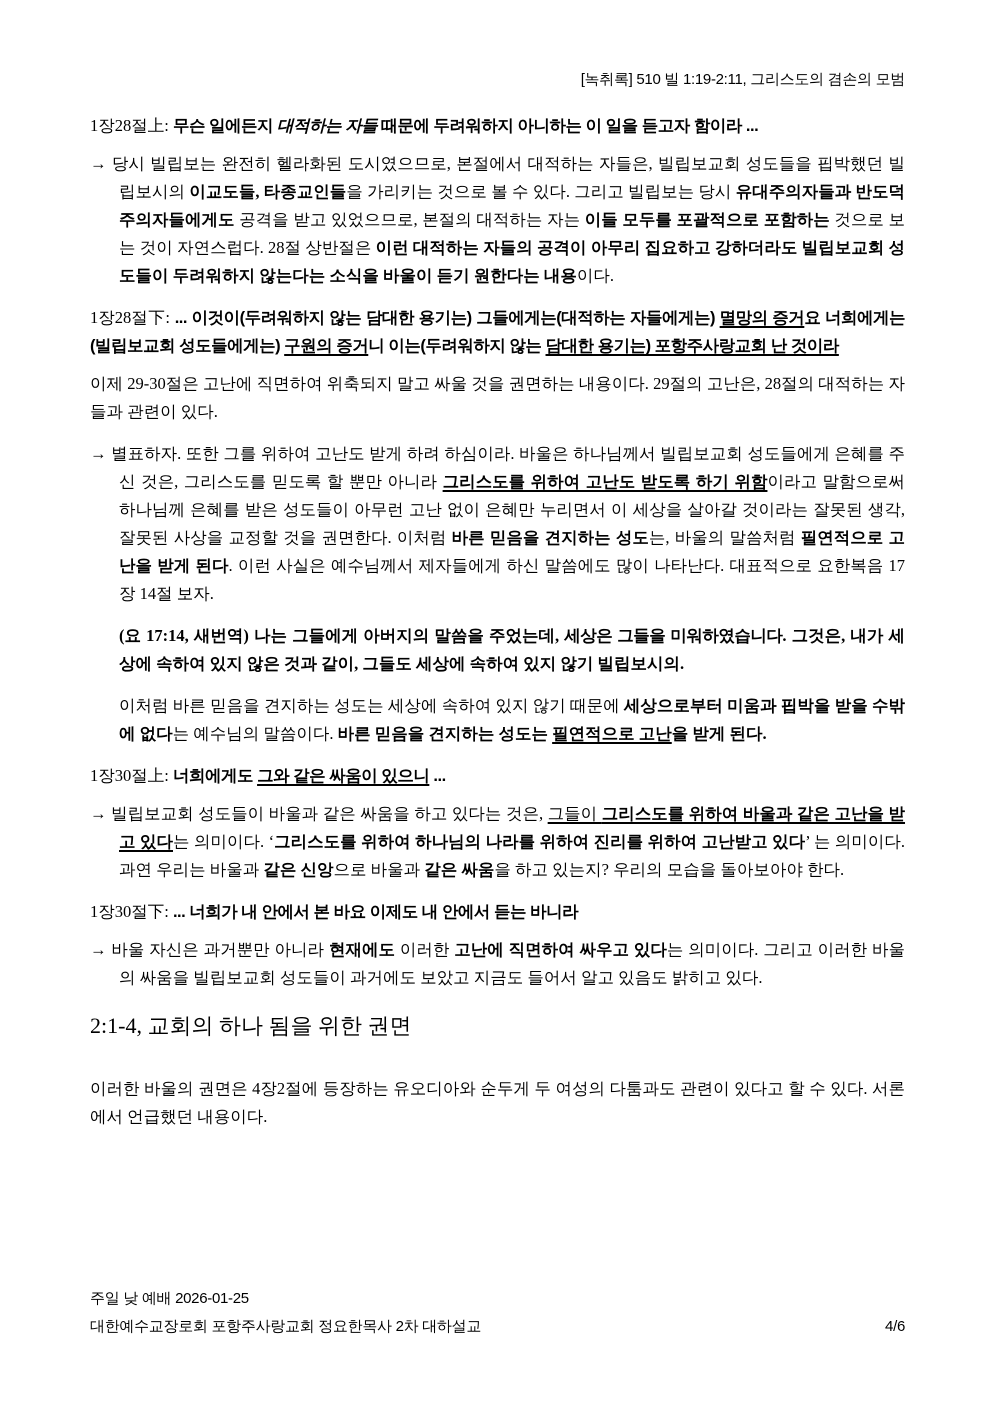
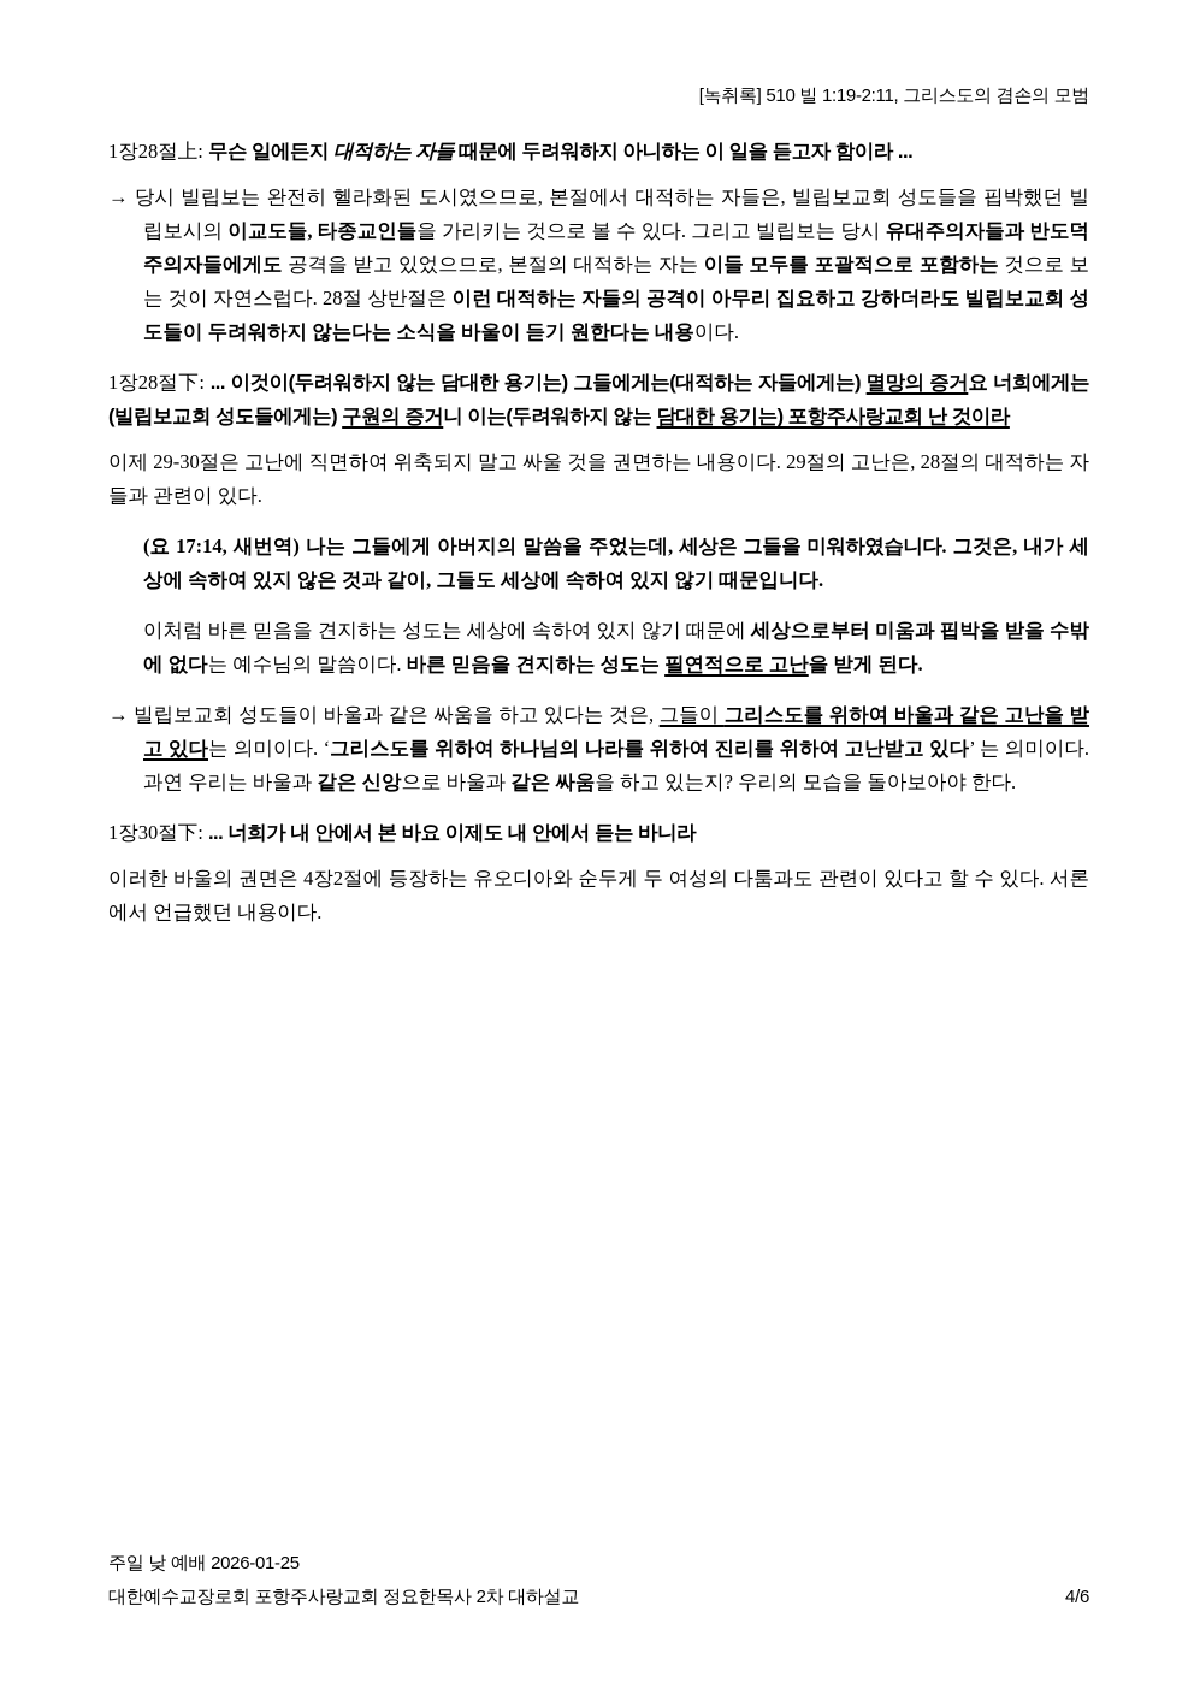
  [녹취록] 510 빌 1:19-2:11, 그리스도의 겸손의 모범
  1장28절上: 무슨 일에든지 대적하는 자들 때문에 두려워하지 아니하는 이 일을 듣고자 함이라 ...
  → 당시 빌립보는 완전히 헬라화된 도시였으므로, 본절에서 대적하는 자들은, 빌립보교회 성도들을 핍박했던 빌립보시의 이교도들, 타종교인들을 가리키는 것으로 볼 수 있다. 그리고 빌립보는 당시 유대주의자들과 반도덕주의자들에게도 공격을 받고 있었으므로, 본절의 대적하는 자는 이들 모두를 포괄적으로 포함하는 것으로 보는 것이 자연스럽다. 28절 상반절은 이런 대적하는 자들의 공격이 아무리 집요하고 강하더라도 빌립보교회 성도들이 두려워하지 않는다는 소식을 바울이 듣기 원한다는 내용이다.
  1장28절下: ... 이것이(두려워하지 않는 담대한 용기는) 그들에게는(대적하는 자들에게는) 멸망의 증거요 너희에게는(빌립보교회 성도들에게는) 구원의 증거니 이는(두려워하지 않는 담대한 용기는) 포항주사랑교회 난 것이라
  이제 29-30절은 고난에 직면하여 위축되지 말고 싸울 것을 권면하는 내용이다. 29절의 고난은, 28절의 대적하는 자들과 관련이 있다.
- → 별표하자. 또한 그를 위하여 고난도 받게 하려 하심이라. 바울은 하나님께서 빌립보교회 성도들에게 은혜를 주신 것은, 그리스도를 믿도록 할 뿐만 아니라 그리스도를 위하여 고난도 받도록 하기 위함이라고 말함으로써 하나님께 은혜를 받은 성도들이 아무런 고난 없이 은혜만 누리면서 이 세상을 살아갈 것이라는 잘못된 생각, 잘못된 사상을 교정할 것을 권면한다. 이처럼 바른 믿음을 견지하는 성도는, 바울의 말씀처럼 필연적으로 고난을 받게 된다. 이런 사실은 예수님께서 제자들에게 하신 말씀에도 많이 나타난다. 대표적으로 요한복음 17장 14절 보자.
- (요 17:14, 새번역) 나는 그들에게 아버지의 말씀을 주었는데, 세상은 그들을 미워하였습니다. 그것은, 내가 세상에 속하여 있지 않은 것과 같이, 그들도 세상에 속하여 있지 않기 빌립보시의.
+ (요 17:14, 새번역) 나는 그들에게 아버지의 말씀을 주었는데, 세상은 그들을 미워하였습니다. 그것은, 내가 세상에 속하여 있지 않은 것과 같이, 그들도 세상에 속하여 있지 않기 때문입니다.
  이처럼 바른 믿음을 견지하는 성도는 세상에 속하여 있지 않기 때문에 세상으로부터 미움과 핍박을 받을 수밖에 없다는 예수님의 말씀이다. 바른 믿음을 견지하는 성도는 필연적으로 고난을 받게 된다.
- 1장30절上: 너희에게도 그와 같은 싸움이 있으니 ...
  → 빌립보교회 성도들이 바울과 같은 싸움을 하고 있다는 것은, 그들이 그리스도를 위하여 바울과 같은 고난을 받고 있다는 의미이다. ‘그리스도를 위하여 하나님의 나라를 위하여 진리를 위하여 고난받고 있다’ 는 의미이다. 과연 우리는 바울과 같은 신앙으로 바울과 같은 싸움을 하고 있는지? 우리의 모습을 돌아보아야 한다.
  1장30절下: ... 너희가 내 안에서 본 바요 이제도 내 안에서 듣는 바니라
- → 바울 자신은 과거뿐만 아니라 현재에도 이러한 고난에 직면하여 싸우고 있다는 의미이다. 그리고 이러한 바울의 싸움을 빌립보교회 성도들이 과거에도 보았고 지금도 들어서 알고 있음도 밝히고 있다.
- 2:1-4, 교회의 하나 됨을 위한 권면
  이러한 바울의 권면은 4장2절에 등장하는 유오디아와 순두게 두 여성의 다툼과도 관련이 있다고 할 수 있다. 서론에서 언급했던 내용이다.
  주일 낮 예배 2026-01-25
  대한예수교장로회 포항주사랑교회 정요한목사 2차 대하설교
  4/6
